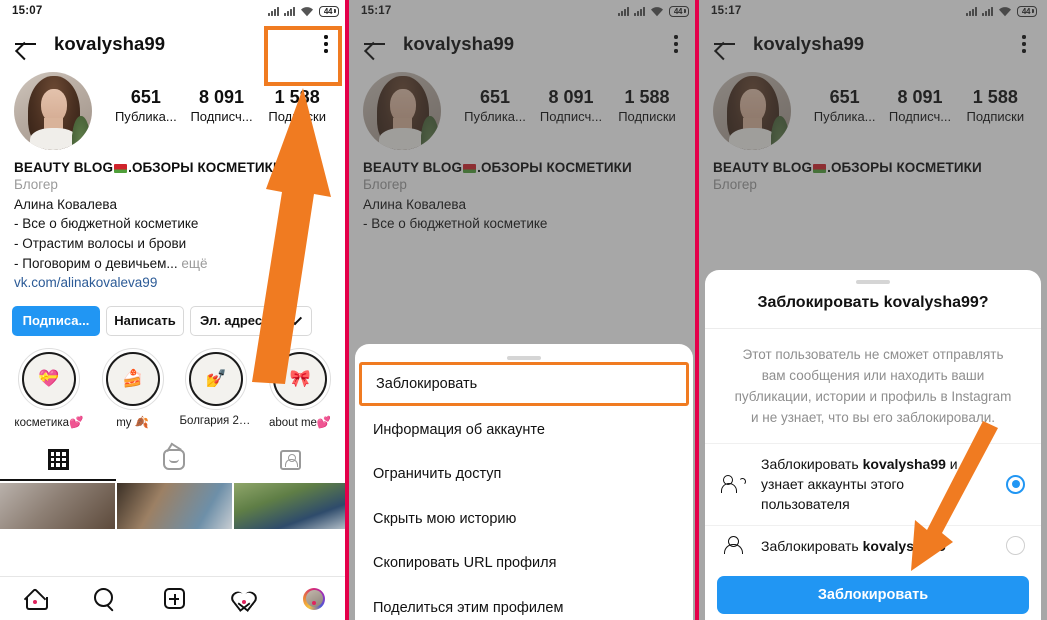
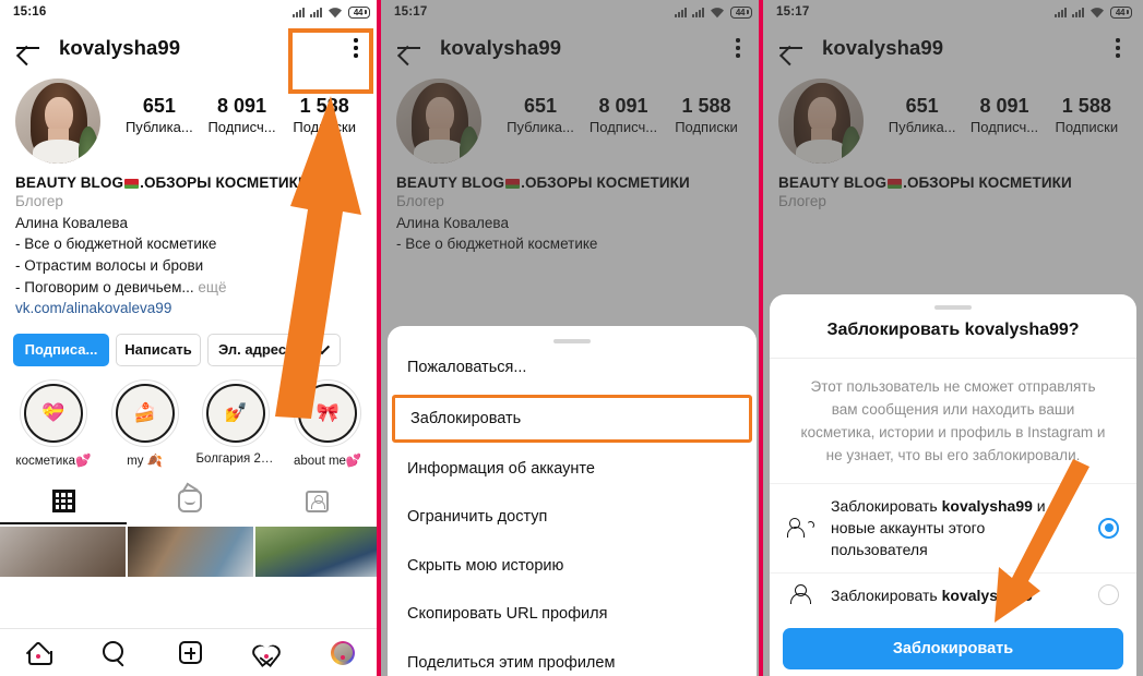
- 15:07
+ 15:16
  44
  kovalysha99
  651
  Публика...
  8 091
  Подписч...
  1 58
  BEAUTY BLOG .ОБЗОРЫ КОСМЕТИК
  Блогер
  Алина Ковалева
  - Все о бюджетной косметике
  - Отрастим волосы и брови
  - Поговорим о девичьем... ещё
  vk.com/alinakovaleva99
  Подписа...
  Написать
  Эл. адрес
  💝
  косметика💕
  🍰
  my 🍂
  💅
  Болгария 20..
  🎀
  about me💕
  15:17
  44
  kovalysha99
  651
  Публика...
  8 091
  Подписч...
  1 588
  Подписки
  BEAUTY BLOG .ОБЗОРЫ КОСМЕТИКИ
  Блогер
  Алина Ковалева
  - Все о бюджетной косметике
+ Пожаловаться...
  Заблокировать
  Информация об аккаунте
  Ограничить доступ
  Скрыть мою историю
  Скопировать URL профиля
  Поделиться этим профилем
  15:17
  44
  kovalysha99
  651
  Публика...
  8 091
  Подписч...
  1 588
  Подписки
  BEAUTY BLOG .ОБЗОРЫ КОСМЕТИКИ
  Блогер
  Заблокировать kovalysha99?
- Этот пользователь не сможет отправлять вам сообщения или находить ваши публикации, истории и профиль в Instagram и не узнает, что вы его заблокировали.
+ Этот пользователь не сможет отправлять вам сообщения или находить ваши косметика, истории и профиль в Instagram и не узнает, что вы его заблокировали.
- Заблокировать kovalysha99 и узнает аккаунты этого пользователя
+ Заблокировать kovalysha99 и новые аккаунты этого пользователя
  Заблокировать kovalys
  Заблокировать
